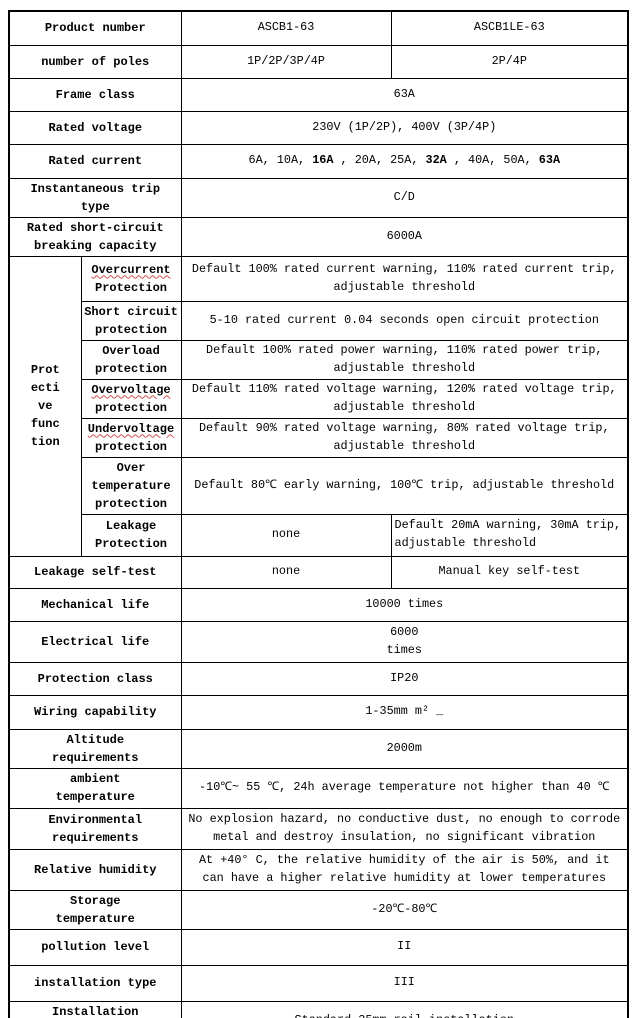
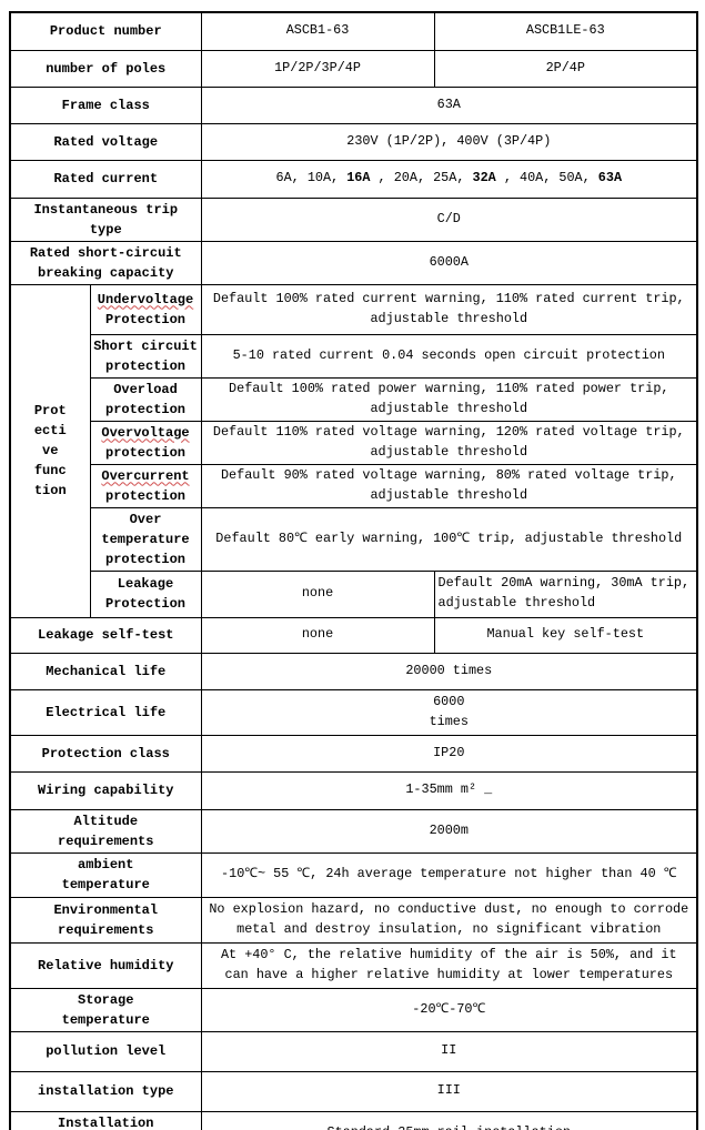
  Product number	ASCB1-63	ASCB1LE-63
  number of poles	1P/2P/3P/4P	2P/4P
  Frame class	63A
  Rated voltage	230V (1P/2P), 400V (3P/4P)
  Rated current	6A, 10A, 16A , 20A, 25A, 32A , 40A, 50A, 63A
  Instantaneous trip type	C/D
  Rated short-circuit breaking capacity	6000A
- Prot ecti ve func tion	OvercurrentProtection	Default 100% rated current warning, 110% rated current trip, adjustable threshold
+ Prot ecti ve func tion	UndervoltageProtection	Default 100% rated current warning, 110% rated current trip, adjustable threshold
  Short circuitprotection	5-10 rated current 0.04 seconds open circuit protection
  Overloadprotection	Default 100% rated power warning, 110% rated power trip, adjustable threshold
  Overvoltageprotection	Default 110% rated voltage warning, 120% rated voltage trip, adjustable threshold
- Undervoltageprotection	Default 90% rated voltage warning, 80% rated voltage trip, adjustable threshold
+ Overcurrentprotection	Default 90% rated voltage warning, 80% rated voltage trip, adjustable threshold
  Overtemperatureprotection	Default 80℃ early warning, 100℃ trip, adjustable threshold
  LeakageProtection	none	Default 20mA warning, 30mA trip, adjustable threshold
  Leakage self-test	none	Manual key self-test
- Mechanical life	10000 times
+ Mechanical life	20000 times
  Electrical life	6000 times
  Protection class	IP20
  Wiring capability	1-35mm m² _
  Altitude requirements	2000m
  ambient temperature	-10℃~ 55 ℃, 24h average temperature not higher than 40 ℃
  Environmental requirements	No explosion hazard, no conductive dust, no enough to corrode metal and destroy insulation, no significant vibration
  Relative humidity	At +40° C, the relative humidity of the air is 50%, and it can have a higher relative humidity at lower temperatures
- Storage temperature	-20℃-80℃
+ Storage temperature	-20℃-70℃
  pollution level	II
  installation type	III
